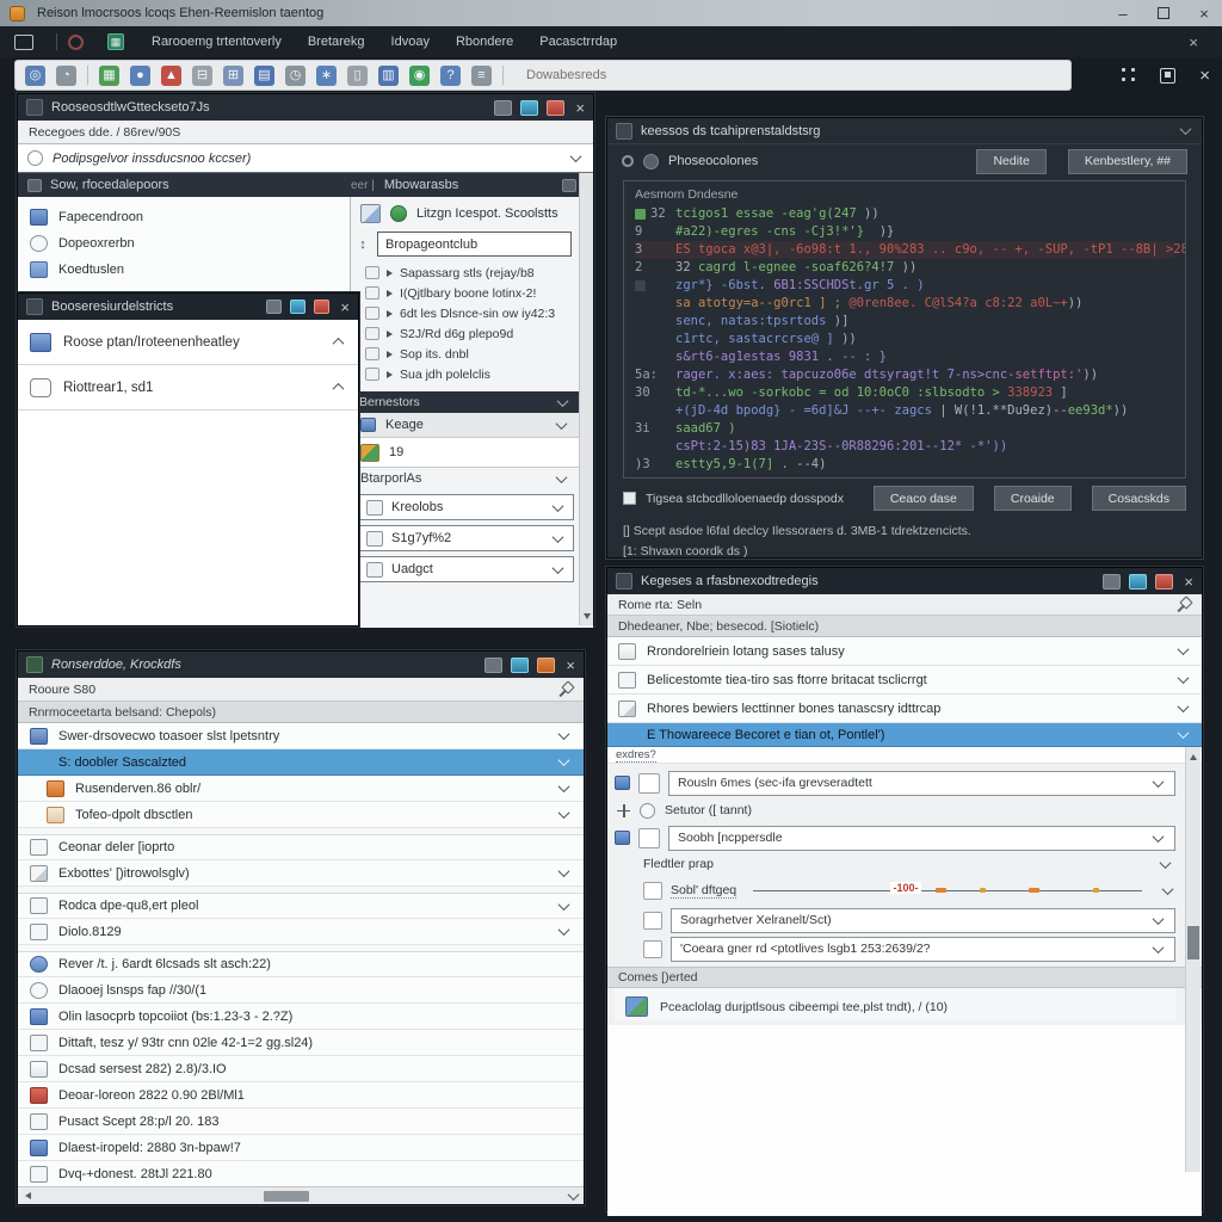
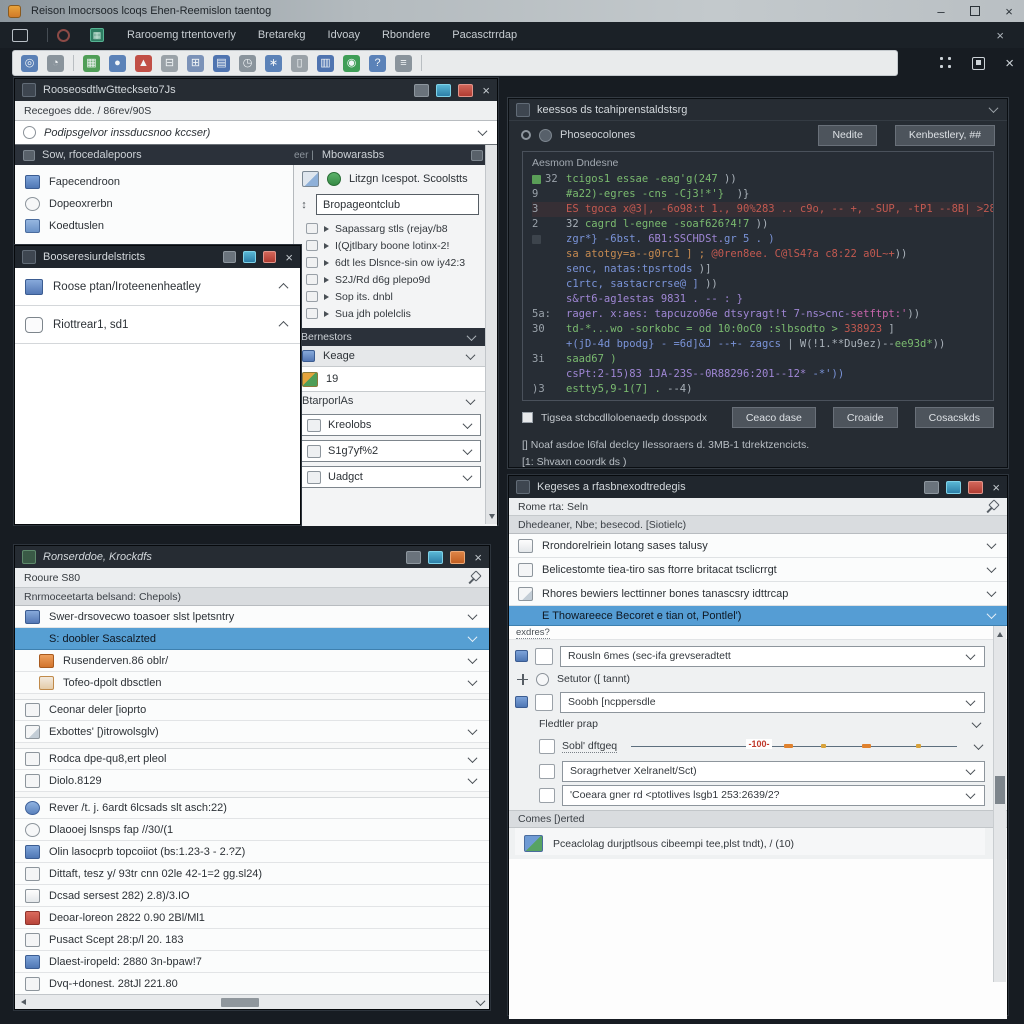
  Reison lmocrsoos lcoqs Ehen-Reemislon taentog
  –
  ×
  ▦
  Rarooemg trtentoverly
  Bretarekg
  Idvoay
  Rbondere
  Pacasctrrdap
  ×
  ◎
  ◔
  ▦
  ●
  ▲
  ⊟
  ⊞
  ▤
  ◷
  ∗
  ▯
  ▥
  ◉
  ?
  ≡
- Dowabesreds
  ×
  RooseosdtlwGtteckseto7Js
  ×
  Recegoes dde. / 86rev/90S
  Podipsgelvor inssducsnoo kccser)
  Sow, rfocedalepoors
  eer |
  Mbowarasbs
  Fapecendroon
  Dopeoxrerbn
  Koedtuslen
  Litzgn Icespot. Scoolstts
  ↕
  Bropageontclub
  Sapassarg stls (rejay/b8
  I(Qjtlbary boone lotinx-2!
  6dt les Dlsnce-sin ow iy42:3
  S2J/Rd d6g plepo9d
  Sop its. dnbl
  Sua jdh polelclis
  Bernestors
  Keage
  19
  BtarporlAs
  Kreolobs
  S1g7yf%2
  Uadgct
  Booseresiurdelstricts
  ×
  Roose ptan/Iroteenenheatley
  Riottrear1, sd1
  Ronserddoe, Krockdfs
  ×
  Rooure S80
  Rnrmoceetarta belsand: Chepols)
  Swer-drsovecwo toasoer slst lpetsntry
  S: doobler Sascalzted
  Rusenderven.86 oblr/
  Tofeo-dpolt dbsctlen
  Ceonar deler [ioprto
  Exbottes' [)itrowolsglv)
  Rodca dpe-qu8,ert pleol
  Diolo.8129
  Rever /t. j. 6ardt 6lcsads slt asch:22)
  Dlaooej lsnsps fap //30/(1
  Olin lasocprb topcoiiot (bs:1.23-3 - 2.?Z)
  Dittaft, tesz y/ 93tr cnn 02le 42-1=2 gg.sl24)
  Dcsad sersest 282) 2.8)/3.IO
  Deoar-loreon 2822 0.90 2Bl/Ml1
  Pusact Scept 28:p/l 20. 183
  Dlaest-iropeld: 2880 3n-bpaw!7
  Dvq-+donest. 28tJl 221.80
  keessos ds tcahiprenstaldstsrg
  Phoseocolones
  Nedite
  Kenbestlery, ##
  Aesmom Dndesne
  32
  tcigos1 essae -eag'g(247
  ))
  9
  #a22)-egres -cns -Cj3!*'}
  )}
  3
  ES tgoca x@3|, -6o98:t 1., 90%283 .. c9o, -- +, -SUP, -tP1 --8B| >28
  2
  32
  cagrd l-egnee -soaf626?4!7
  ))
  zgr*} -6bst.
  6B1:SSCHDSt.
  gr 5 . )
  sa atotgy=a--g0rc1 ] ;
  @0ren8ee. C@lS4?a c8:22 a0L~+
  ))
  senc, natas:tpsrtods
  )]
  c1rtc, sastacrcrse@ ]
  ))
  s&rt6-ag1estas 9831 . -- : }
  5a:
  rager. x:aes: tapcuzo06e dtsyragt!t 7-ns>cnc-
  setftpt:'
  ))
  30
  td-*...wo -sorkobc = od 10:0oC0 :slbsodto >
  338923
  ]
  +(jD-4d bpodg} - =6d]&J --+- zagcs
  | W(!1.**Du9ez)--
  ee93d*
  ))
  3i
  saad67 )
  csPt:2-15)83 1JA-23S--0R88296:201--12*
  -*'))
  )3
  estty5,9-1(7] .
  --4)
  Tigsea stcbcdlloloenaedp dosspodx
  Ceaco dase
  Croaide
  Cosacskds
- [] Scept asdoe l6fal declcy Ilessoraers d. 3MB-1 tdrektzencicts.
+ [] Noaf asdoe l6fal declcy Ilessoraers d. 3MB-1 tdrektzencicts.
  [1: Shvaxn coordk ds )
  Kegeses a rfasbnexodtredegis
  ×
  Rome rta: Seln
  Dhedeaner, Nbe; besecod. [Siotielc)
  Rrondorelriein lotang sases talusy
  Belicestomte tiea-tiro sas ftorre britacat tsclicrrgt
  Rhores bewiers lecttinner bones tanascsry idttrcap
  E Thowareece Becoret e tian ot, Pontlel')
  exdres?
  Rousln 6mes (sec-ifa grevseradtett
  Setutor ([ tannt)
  Soobh [ncppersdle
  Fledtler prap
  Sobl' dftgeq
  -100-
  Soragrhetver Xelranelt/Sct)
  'Coeara gner rd <ptotlives lsgb1 253:2639/2?
  Comes [)erted
  Pceaclolag durjptlsous cibeempi tee,plst tndt), / (10)
